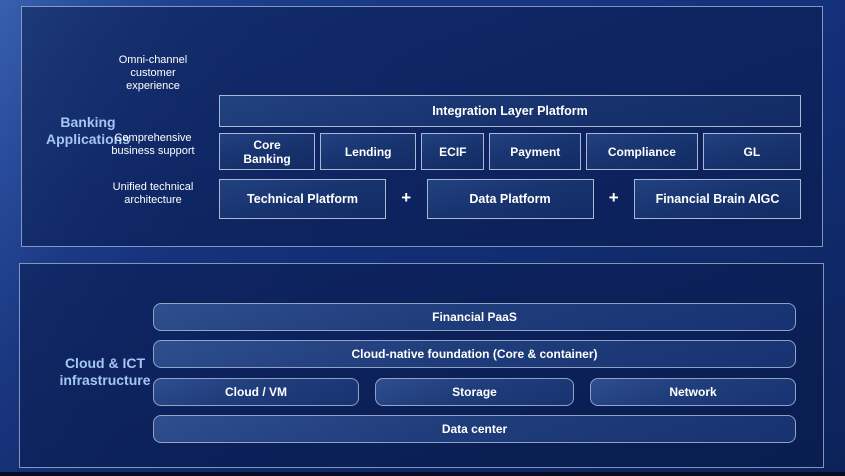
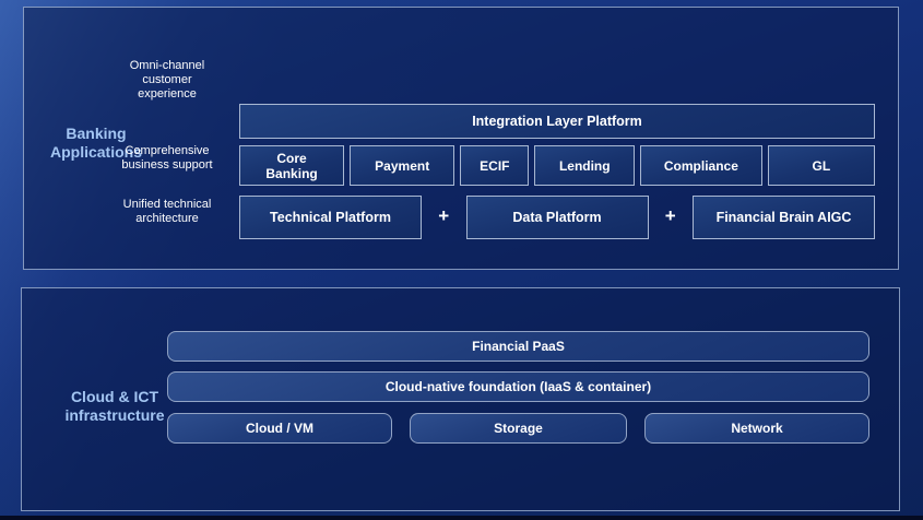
  Banking Applications
  Omni-channel
  customer
  experience
  Integration Layer Platform
  Comprehensive
  business support
  Core
  Banking
- Lending
+ Payment
  ECIF
- Payment
+ Lending
  Compliance
  GL
  Unified technical
  architecture
  Technical Platform
  +
  Data Platform
  +
  Financial Brain AIGC
  Cloud & ICT infrastructure
  Financial PaaS
- Cloud-native foundation (Core & container)
+ Cloud-native foundation (IaaS & container)
  Cloud / VM
  Storage
  Network
- Data center
